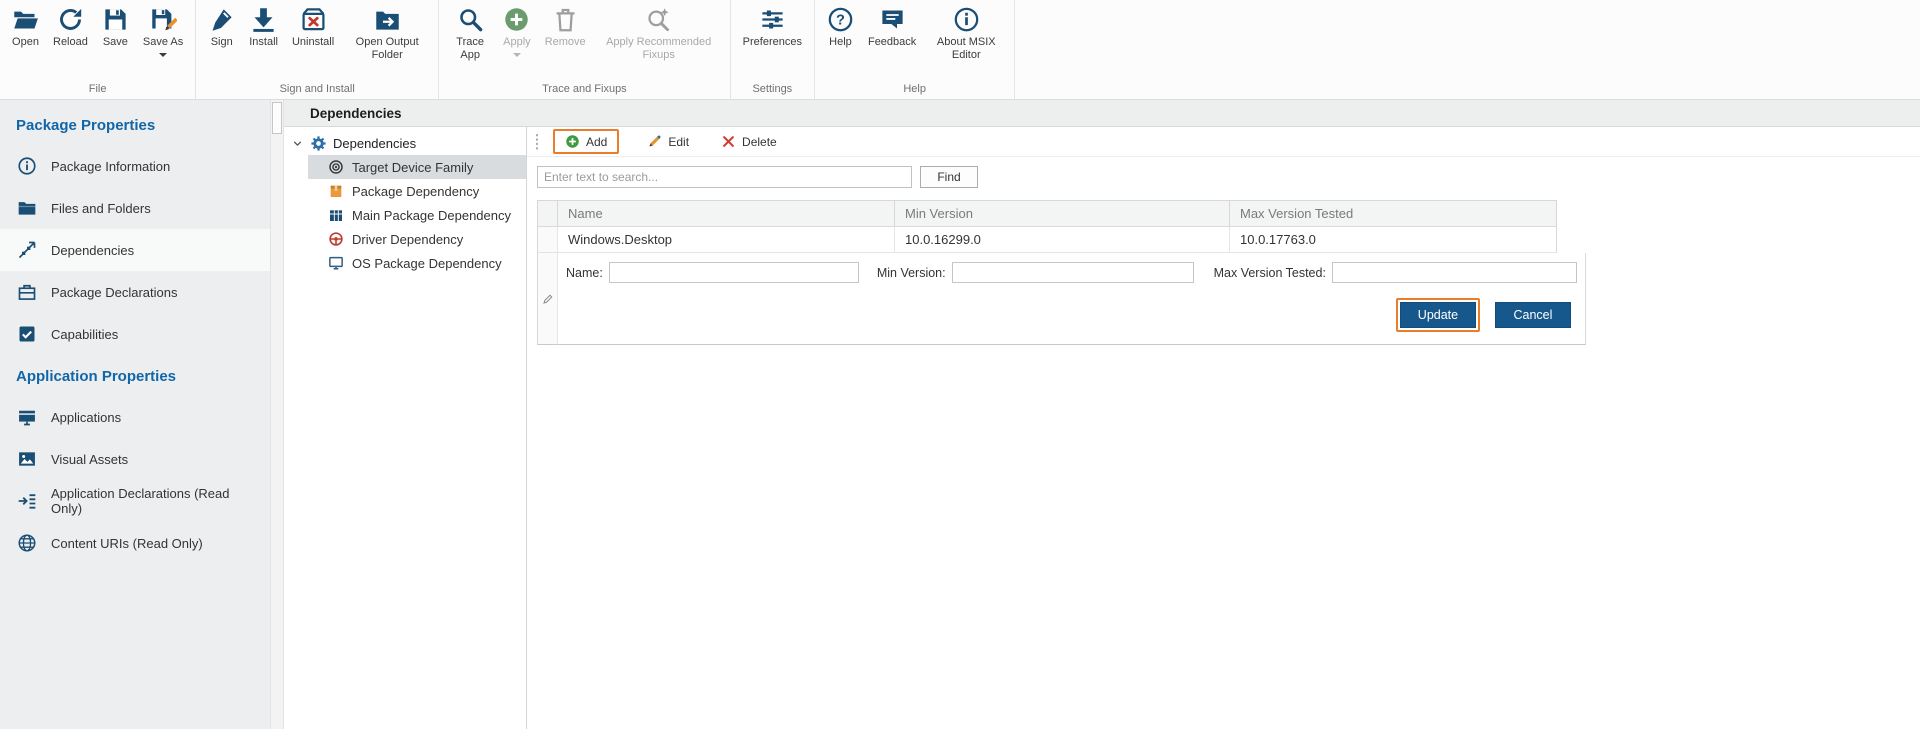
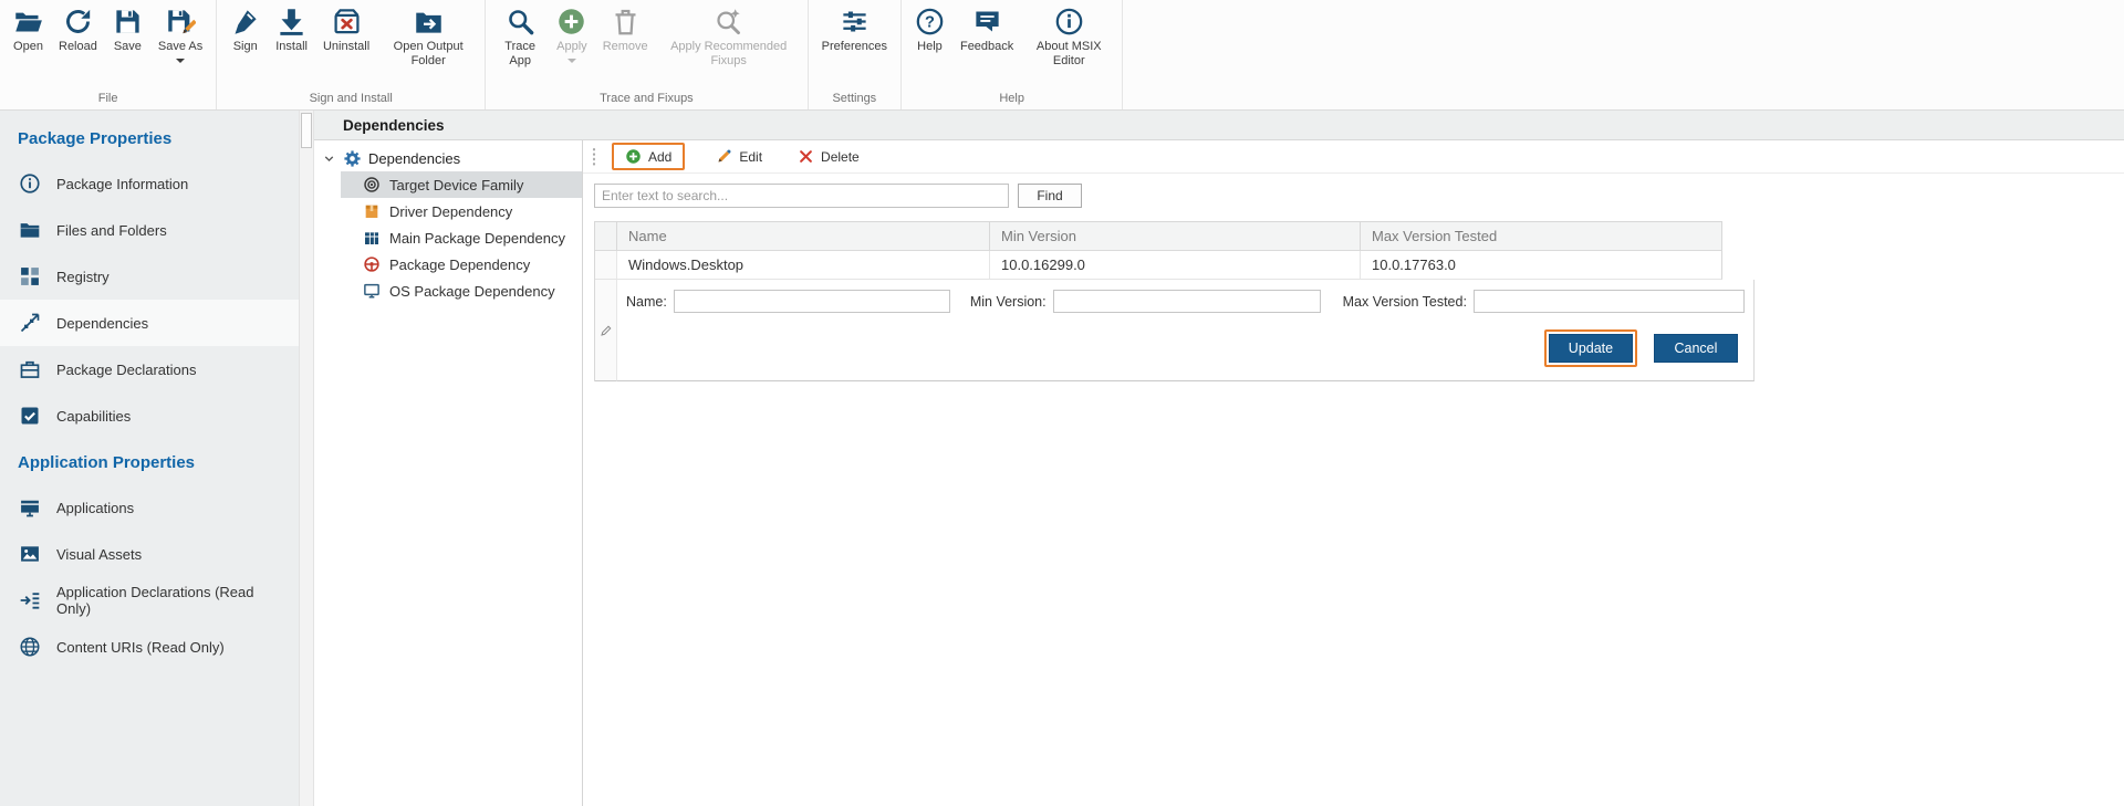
  Open
  Reload
  Save
  Save As
  File
  Sign
  Install
  Uninstall
  Open Output Folder
  Sign and Install
  Trace App
  Apply
  Remove
  Apply Recommended Fixups
  Trace and Fixups
  Preferences
  Settings
  ?
  Help
  Feedback
  About MSIX Editor
  Help
  Package Properties
  Package Information
  Files and Folders
+ Registry
  Dependencies
  Package Declarations
  Capabilities
  Application Properties
  Applications
  Visual Assets
  Application Declarations (Read Only)
  Content URIs (Read Only)
  Dependencies
  Dependencies
  Target Device Family
- Package Dependency
+ Driver Dependency
  Main Package Dependency
- Driver Dependency
+ Package Dependency
  OS Package Dependency
  Add
  Edit
  Delete
  Enter text to search...
  Find
  Name
  Min Version
  Max Version Tested
  Windows.Desktop
  10.0.16299.0
  10.0.17763.0
  Name:
  Min Version:
  Max Version Tested:
  Update
  Cancel
